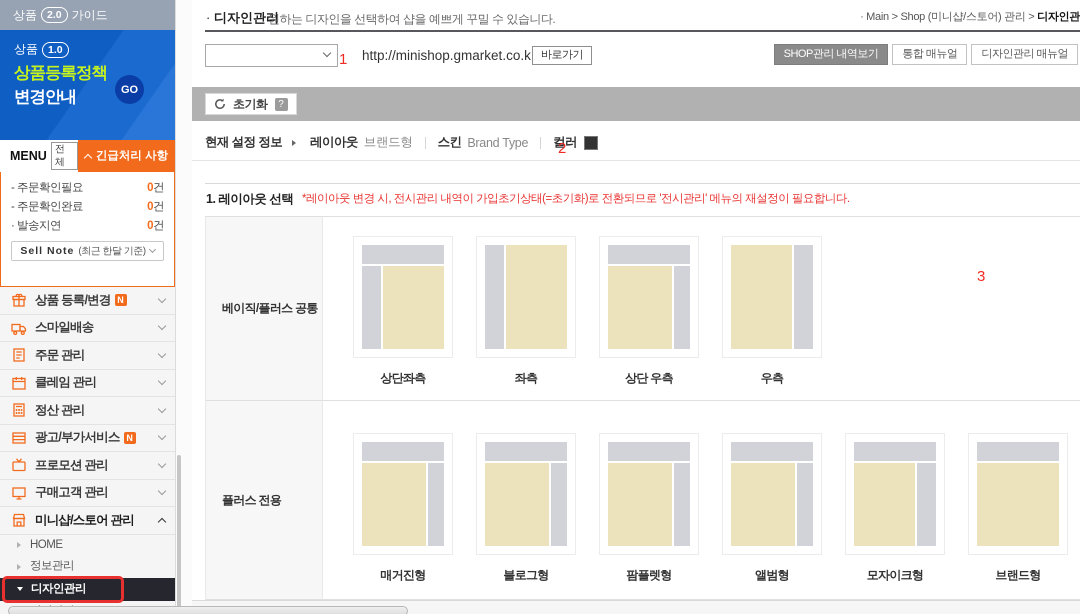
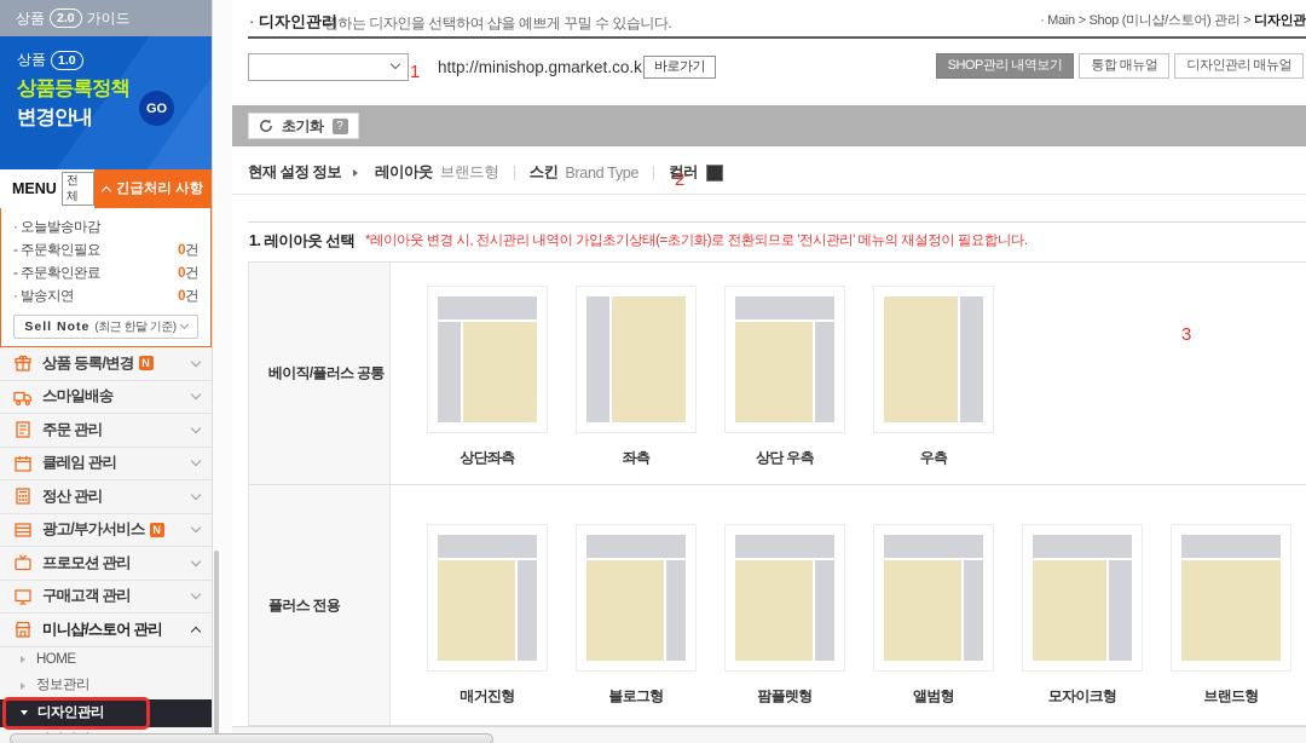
  상품
  2.0
  가이드
  상품
  1.0
  상품등록정책
  변경안내
  GO
  MENU
  전체
  긴급처리 사항
+ · 오늘발송마감
  - 주문확인필요
  0건
  - 주문확인완료
  0건
  · 발송지연
  0건
  Sell Note
  (최근 한달 기준)
  상품 등록/변경
  N
  스마일배송
  주문 관리
  클레임 관리
  정산 관리
  광고/부가서비스
  N
  프로모션 관리
  구매고객 관리
  미니샵/스토어 관리
  HOME
  정보관리
  디자인관리
  · 디자인관리
  원하는 디자인을 선택하여 샵을 예쁘게 꾸밀 수 있습니다.
  · Main > Shop (미니샵/스토어) 관리 > 디자인관
  http://minishop.gmarket.co.k
  바로가기
  SHOP관리 내역보기
  통합 매뉴얼
  디자인관리 매뉴얼
  초기화
  ?
  현재 설정 정보
  레이아웃
  브랜드형
  스킨
  Brand Type
  컬러
  1. 레이아웃 선택
  *레이아웃 변경 시, 전시관리 내역이 가입초기상태(=초기화)로 전환되므로 '전시관리' 메뉴의 재설정이 필요합니다.
  베이직/플러스 공통
  상단좌측
  좌측
  상단 우측
  우측
  플러스 전용
  매거진형
  블로그형
  팜플렛형
  앨범형
  모자이크형
  브랜드형
  1
  2
  3
